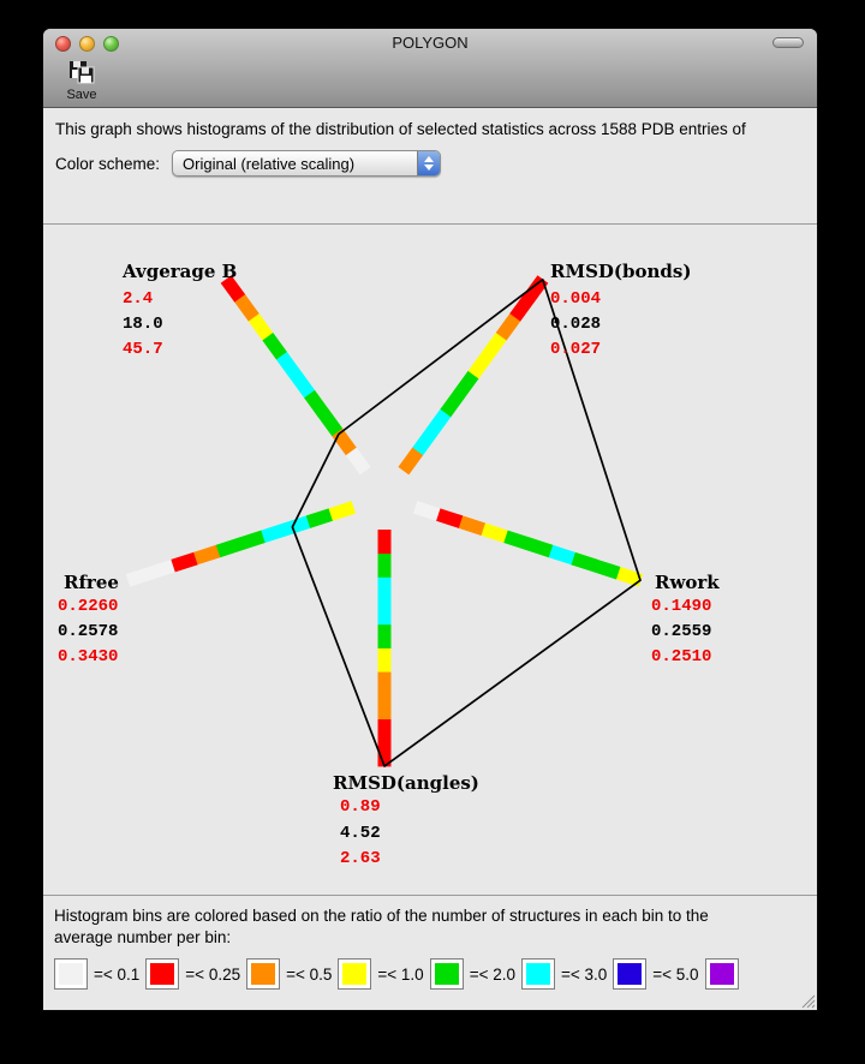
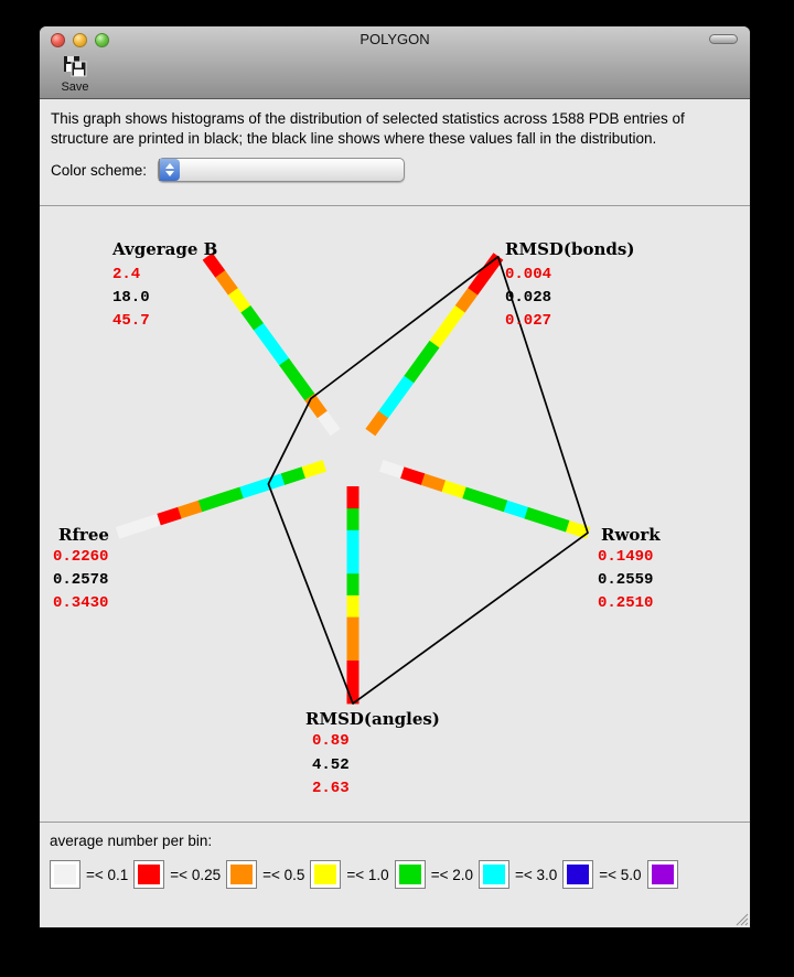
  POLYGON
  Save
  This graph shows histograms of the distribution of selected statistics across 1588 PDB entries of
+ structure are printed in black; the black line shows where these values fall in the distribution.
  Color scheme:
- Original (relative scaling)
  Avgerage B
  2.4
  18.0
  45.7
  RMSD(bonds)
  0.004
  0.028
  0.027
  Rwork
  0.1490
  0.2559
  0.2510
  RMSD(angles)
  0.89
  4.52
  2.63
  Rfree
  0.2260
  0.2578
  0.3430
- Histogram bins are colored based on the ratio of the number of structures in each bin to the
  average number per bin:
  =< 0.1
  =< 0.25
  =< 0.5
  =< 1.0
  =< 2.0
  =< 3.0
  =< 5.0
